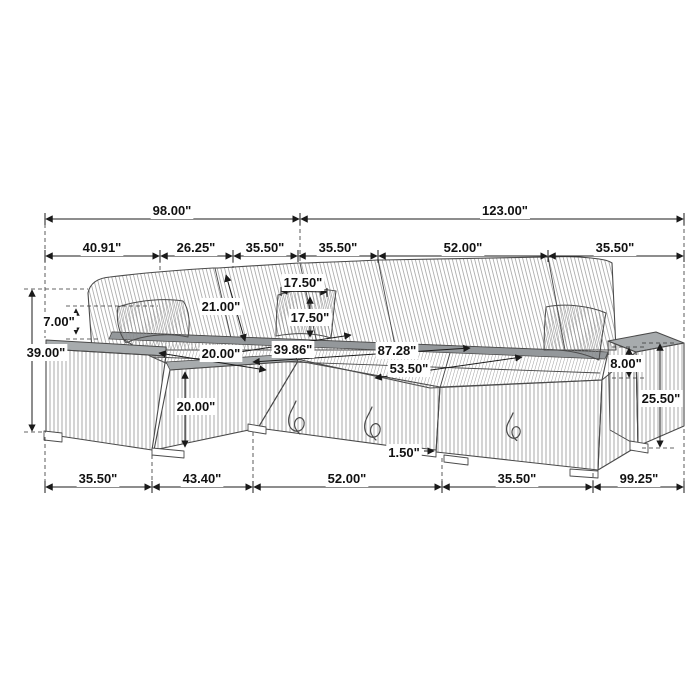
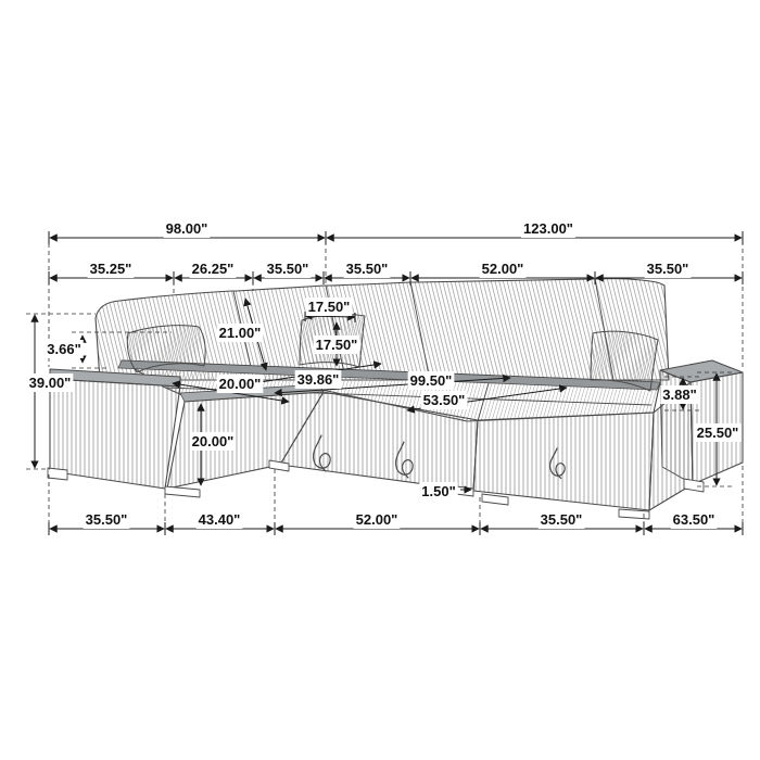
  98.00"
  123.00"
- 40.91"
+ 35.25"
  26.25"
  35.50"
  35.50"
  52.00"
  35.50"
- 7.00"
+ 3.66"
  39.00"
  21.00"
  17.50"
  17.50"
  20.00"
  20.00"
  39.86"
- 87.28"
+ 99.50"
  53.50"
  1.50"
- 8.00"
+ 3.88"
  25.50"
  35.50"
  43.40"
  52.00"
  35.50"
- 99.25"
+ 63.50"
